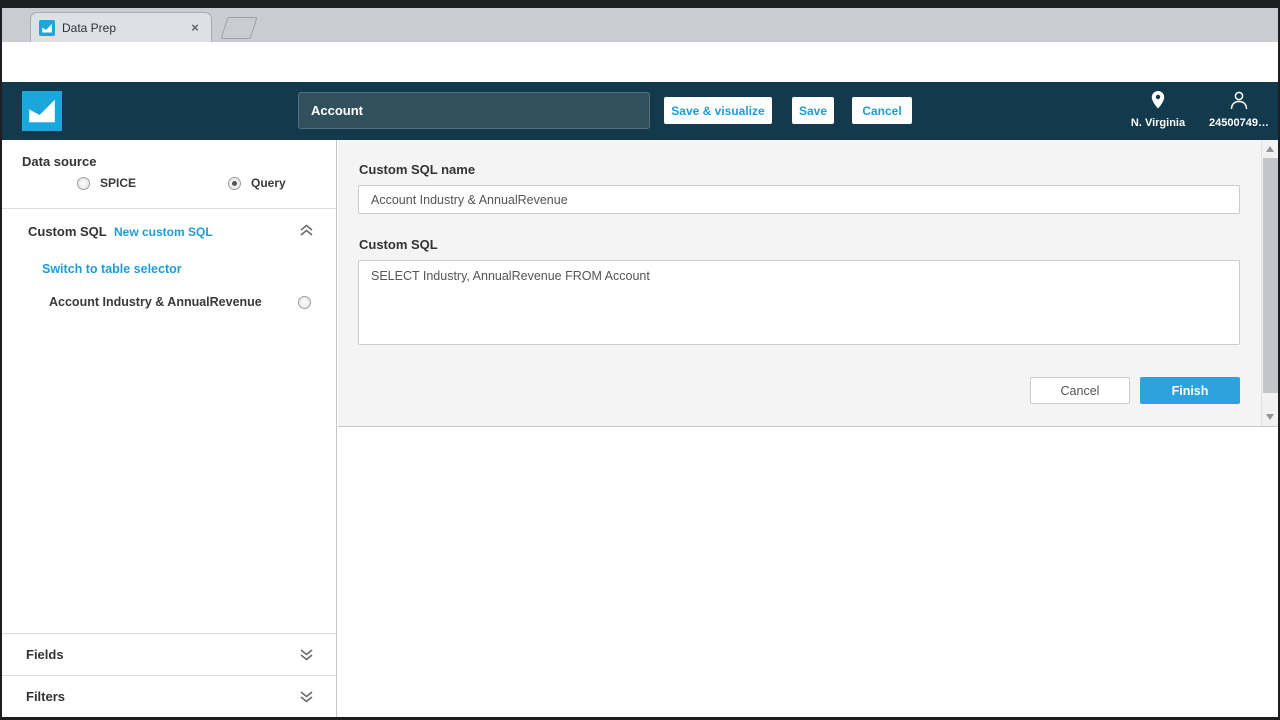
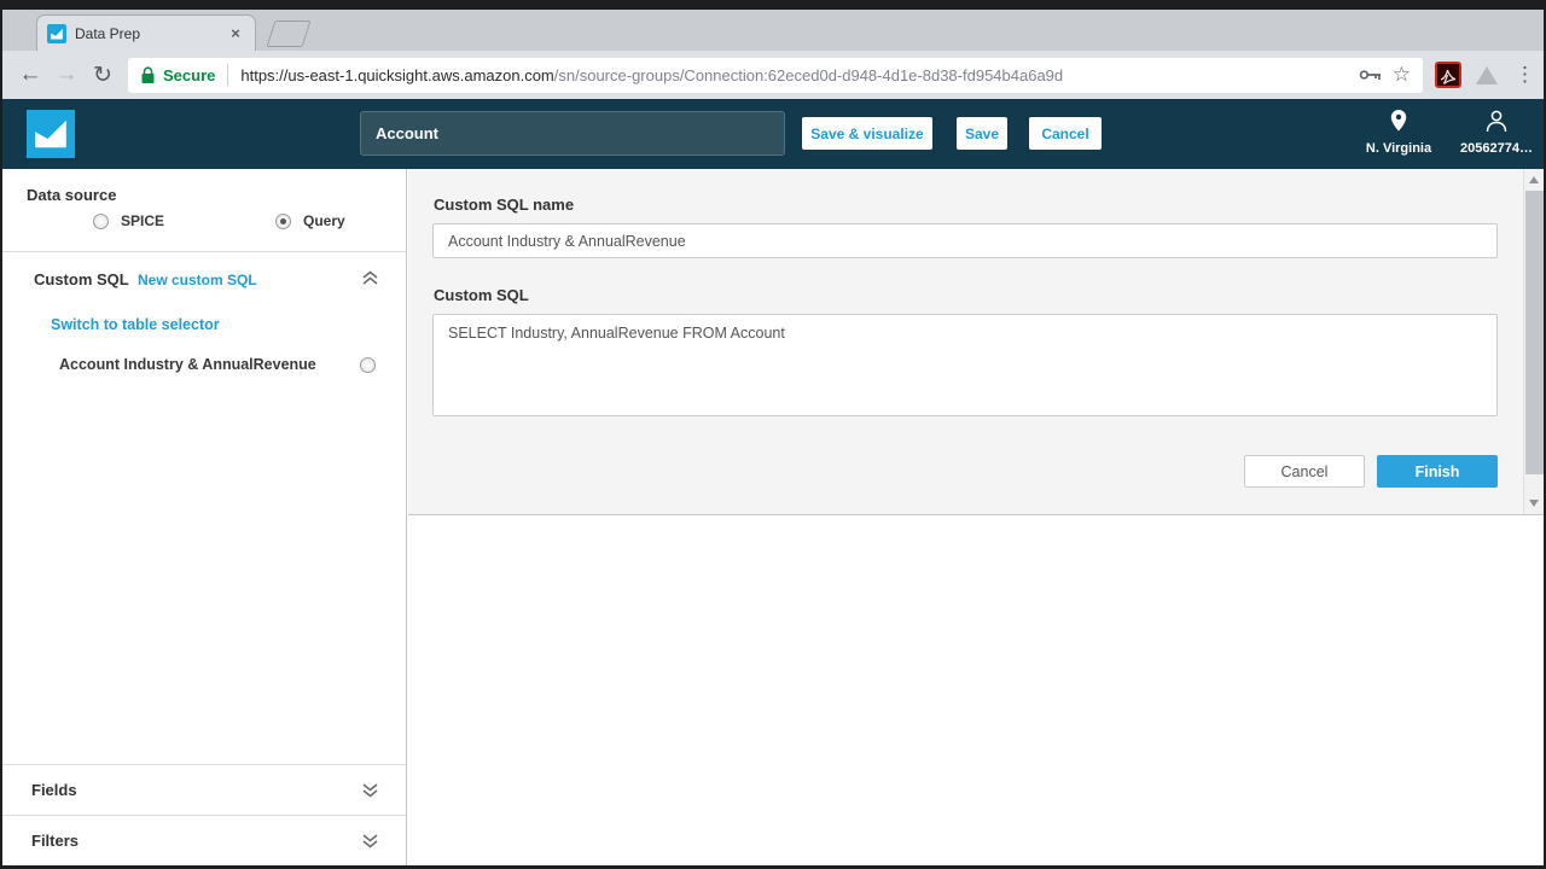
  Data Prep
  ×
+ ←
+ →
+ ↻
+ Secure
+ https://us-east-1.quicksight.aws.amazon.com/sn/source-groups/Connection:62eced0d-d948-4d1e-8d38-fd954b4a6a9d
+ ☆
+ ⋮
  Account
  Save & visualize
  Save
  Cancel
  N. Virginia
- 24500749…
+ 20562774…
  Data source
  SPICE
  Query
  Custom SQL
  New custom SQL
  Switch to table selector
  Account Industry & AnnualRevenue
  Fields
  Filters
  Custom SQL name
  Account Industry & AnnualRevenue
  Custom SQL
  SELECT Industry, AnnualRevenue FROM Account
  Cancel
  Finish
